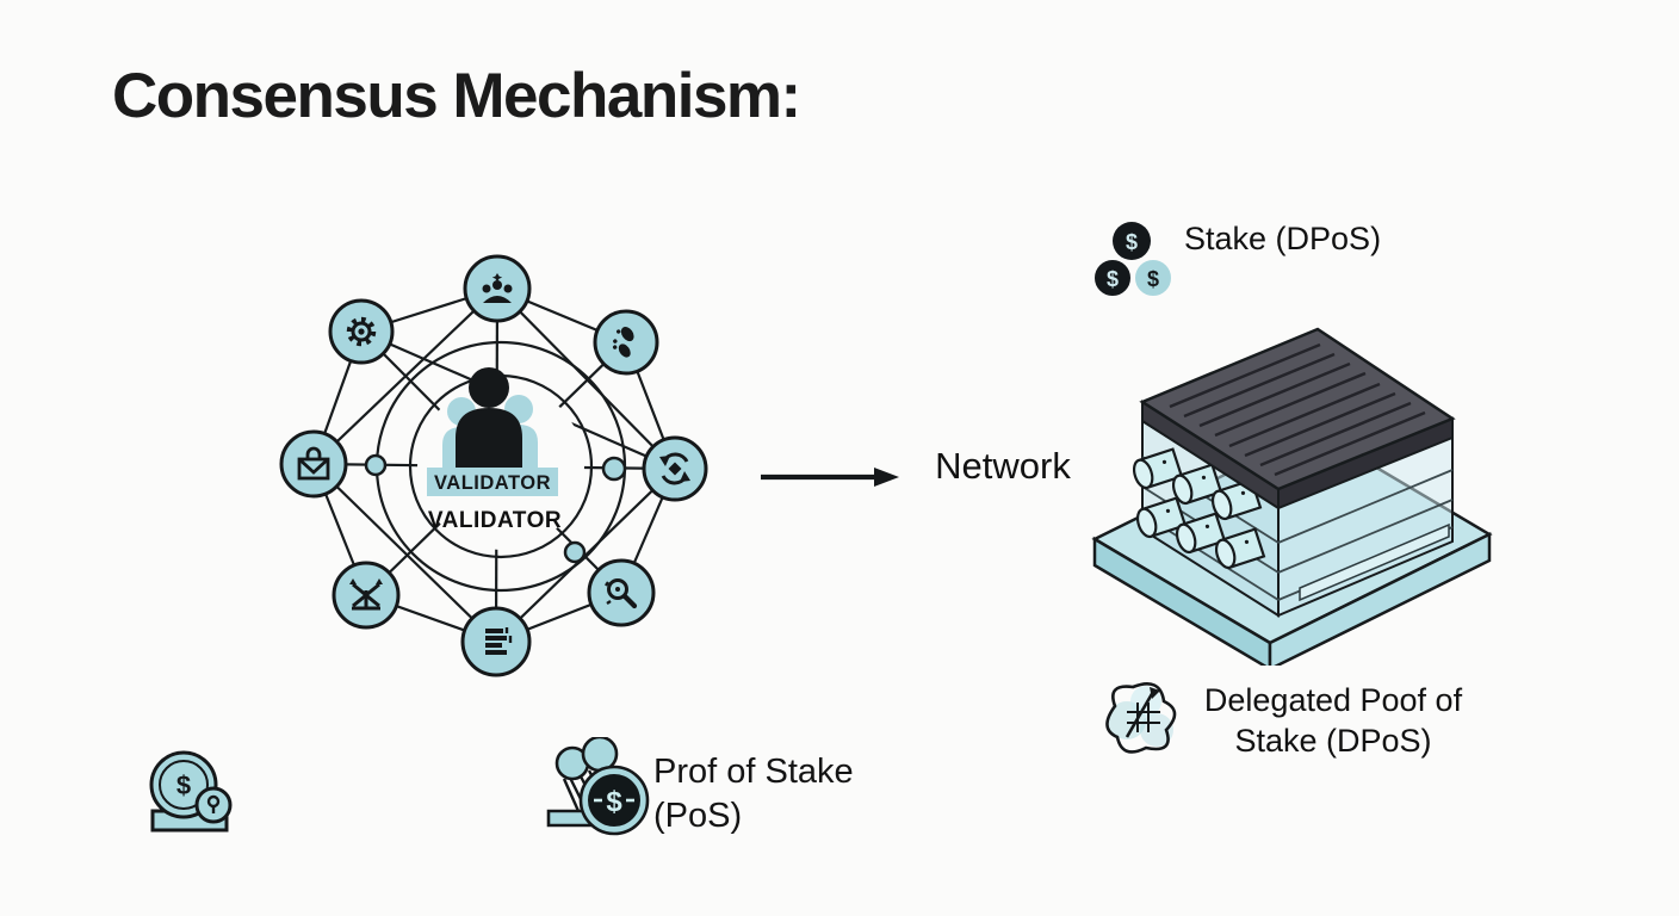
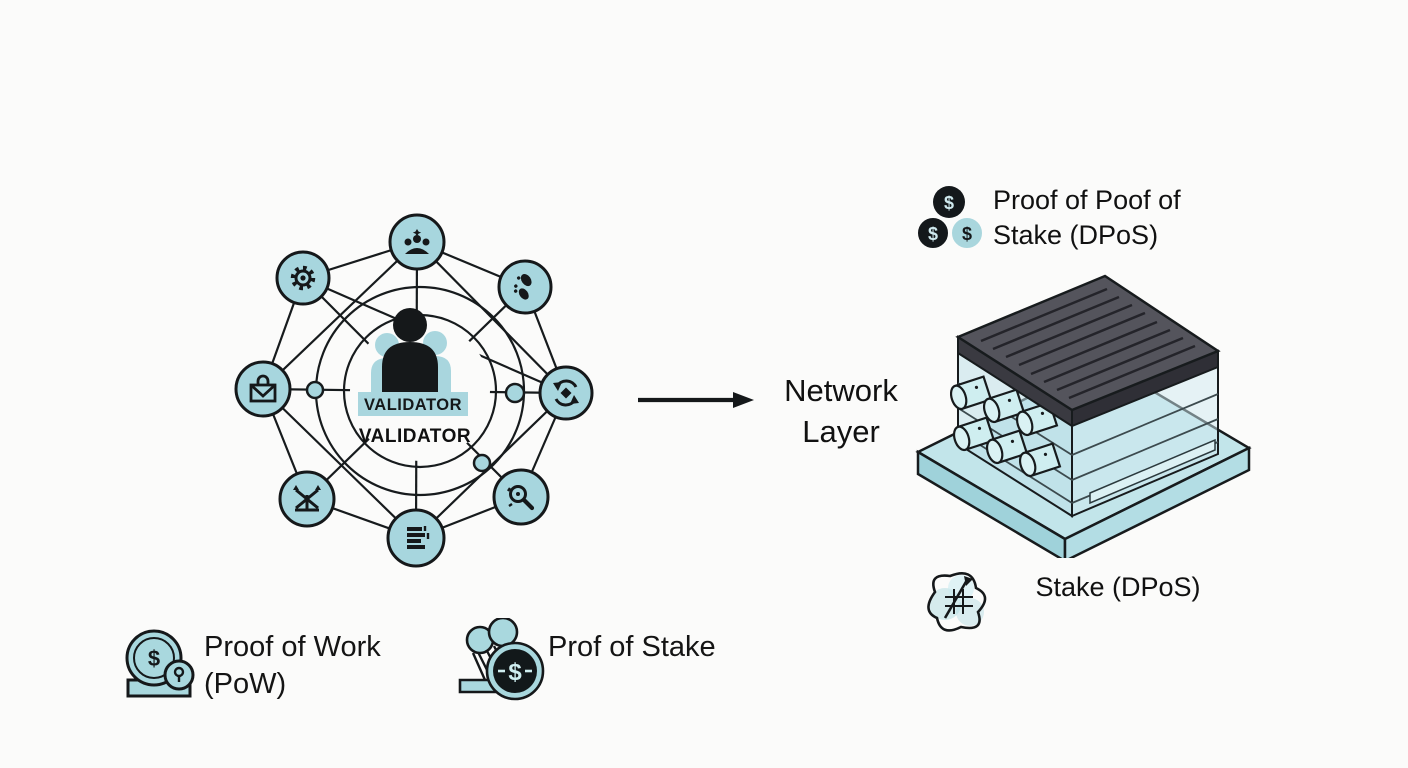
- Consensus Mechanism:
  VALIDATOR
  VALIDATOR
  Network
+ Layer
  $
  $
  $
+ Proof of Poof of
  Stake (DPoS)
- Delegated Poof of
  Stake (DPoS)
  $
+ Proof of Work
+ (PoW)
  $
  Prof of Stake
- (PoS)
